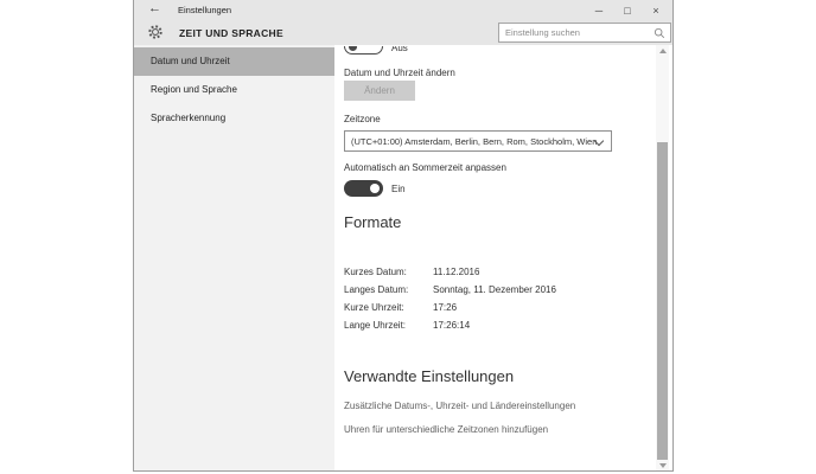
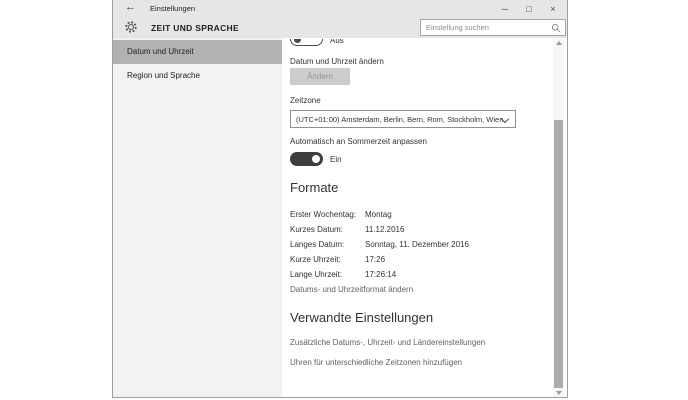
  ←
  Einstellungen
  ─
  □
  ×
  ZEIT UND SPRACHE
  Einstellung suchen
  Datum und Uhrzeit
  Region und Sprache
- Spracherkennung
  Aus
  Datum und Uhrzeit ändern
  Ändern
  Zeitzone
  (UTC+01:00) Amsterdam, Berlin, Bern, Rom, Stockholm, Wien
  Automatisch an Sommerzeit anpassen
  Ein
  Formate
+ Erster Wochentag:
+ Montag
  Kurzes Datum:
  11.12.2016
  Langes Datum:
  Sonntag, 11. Dezember 2016
  Kurze Uhrzeit:
  17:26
  Lange Uhrzeit:
  17:26:14
+ Datums- und Uhrzeitformat ändern
  Verwandte Einstellungen
  Zusätzliche Datums-, Uhrzeit- und Ländereinstellungen
  Uhren für unterschiedliche Zeitzonen hinzufügen
